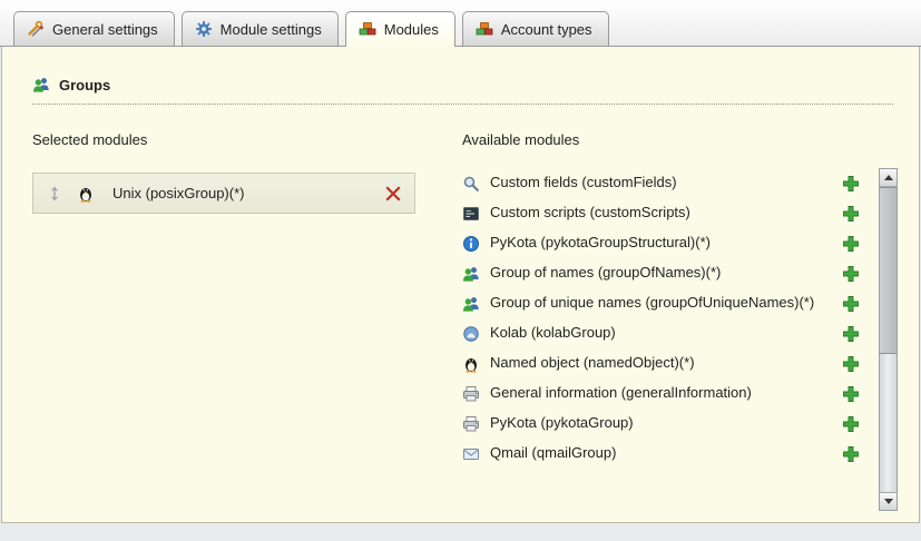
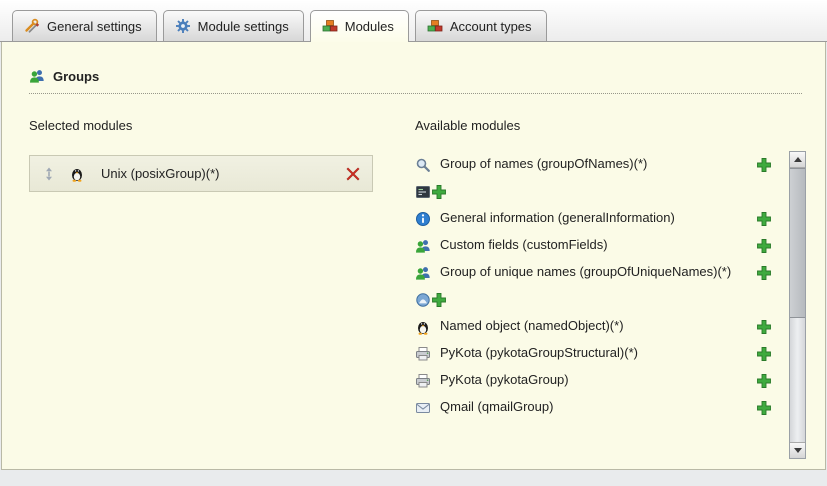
  General settings
  Module settings
  Modules
  Account types
  Groups
  Selected modules
  Unix (posixGroup)(*)
  Available modules
- Custom fields (customFields)
+ Group of names (groupOfNames)(*)
- Custom scripts (customScripts)
- PyKota (pykotaGroupStructural)(*)
+ General information (generalInformation)
- Group of names (groupOfNames)(*)
+ Custom fields (customFields)
  Group of unique names (groupOfUniqueNames)(*)
- Kolab (kolabGroup)
  Named object (namedObject)(*)
- General information (generalInformation)
+ PyKota (pykotaGroupStructural)(*)
  PyKota (pykotaGroup)
  Qmail (qmailGroup)
